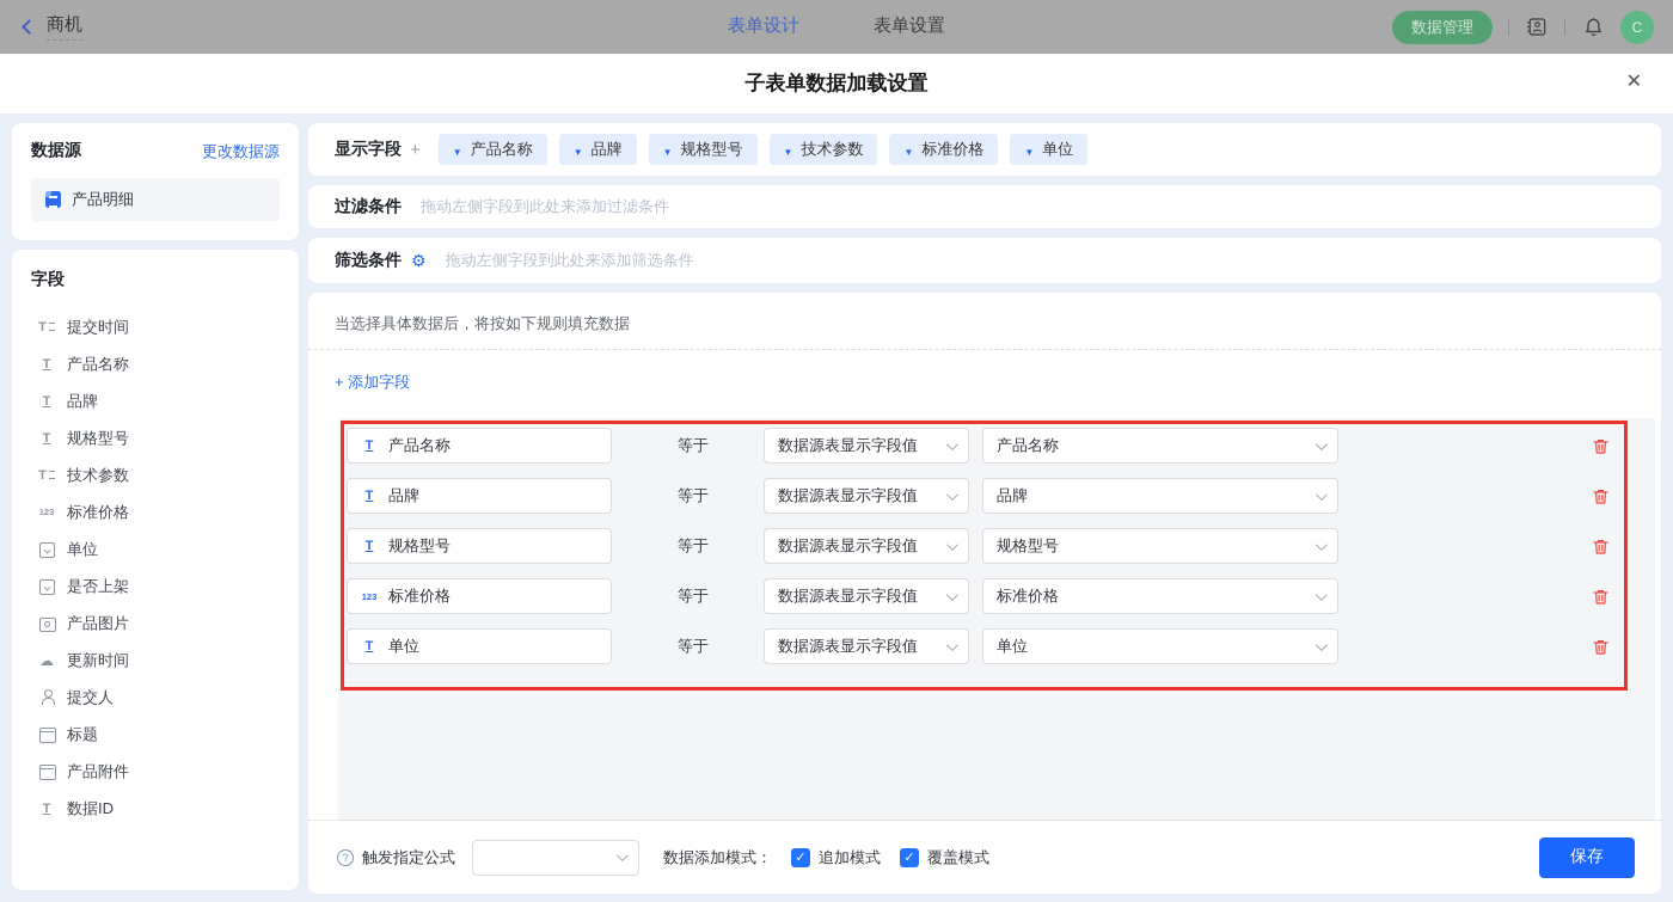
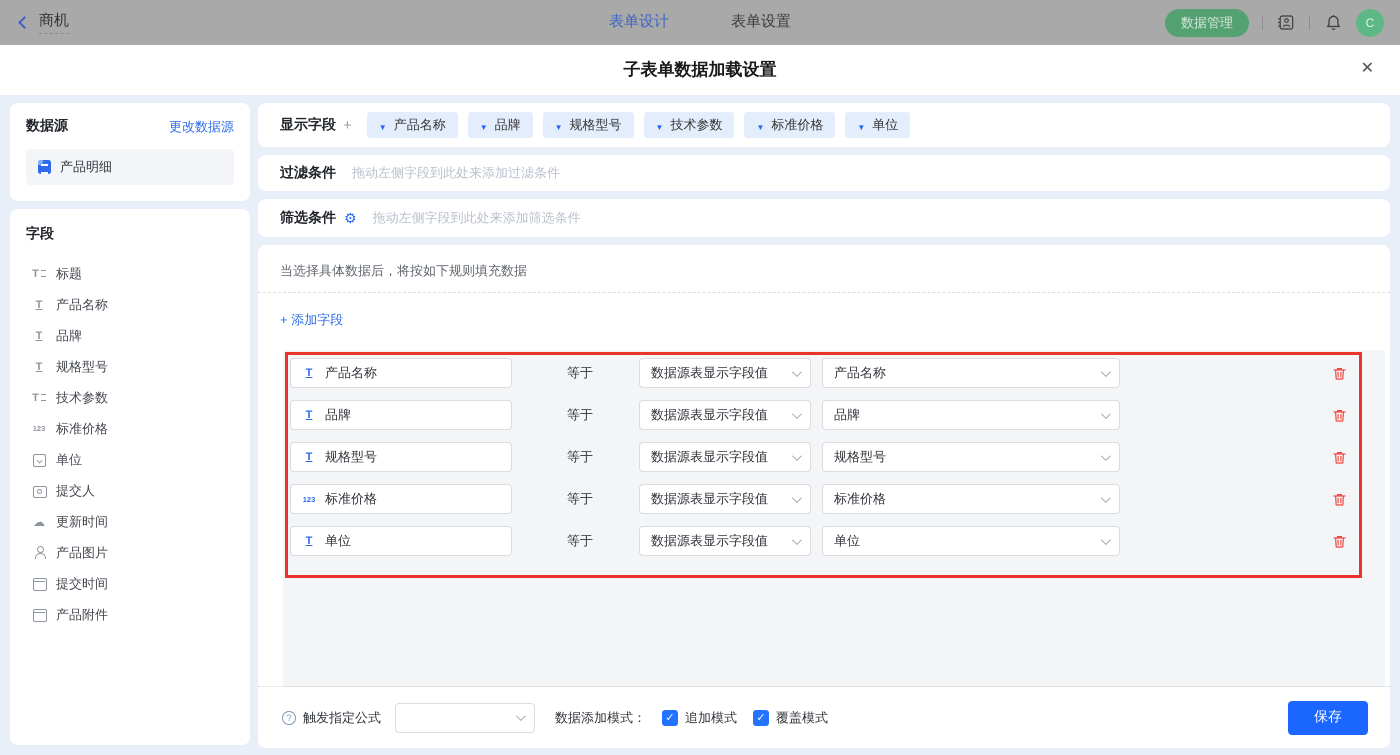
  商机
  表单设计
  表单设置
  数据管理
  C
  子表单数据加载设置
  ✕
  数据源
  更改数据源
  产品明细
  字段
- 提交时间
+ 标题
  产品名称
  品牌
  规格型号
  技术参数
  标准价格
  单位
- 是否上架
- 产品图片
+ 提交人
  更新时间
- 提交人
+ 产品图片
- 标题
+ 提交时间
  产品附件
- 数据ID
  显示字段
  +
  产品名称
  品牌
  规格型号
  技术参数
  标准价格
  单位
  过滤条件
  拖动左侧字段到此处来添加过滤条件
  筛选条件
  ⚙
  拖动左侧字段到此处来添加筛选条件
  当选择具体数据后，将按如下规则填充数据
  + 添加字段
  产品名称
  等于
  数据源表显示字段值
  产品名称
  品牌
  等于
  数据源表显示字段值
  品牌
  规格型号
  等于
  数据源表显示字段值
  规格型号
  标准价格
  等于
  数据源表显示字段值
  标准价格
  单位
  等于
  数据源表显示字段值
  单位
  ?
  触发指定公式
  数据添加模式：
  追加模式
  覆盖模式
  保存
